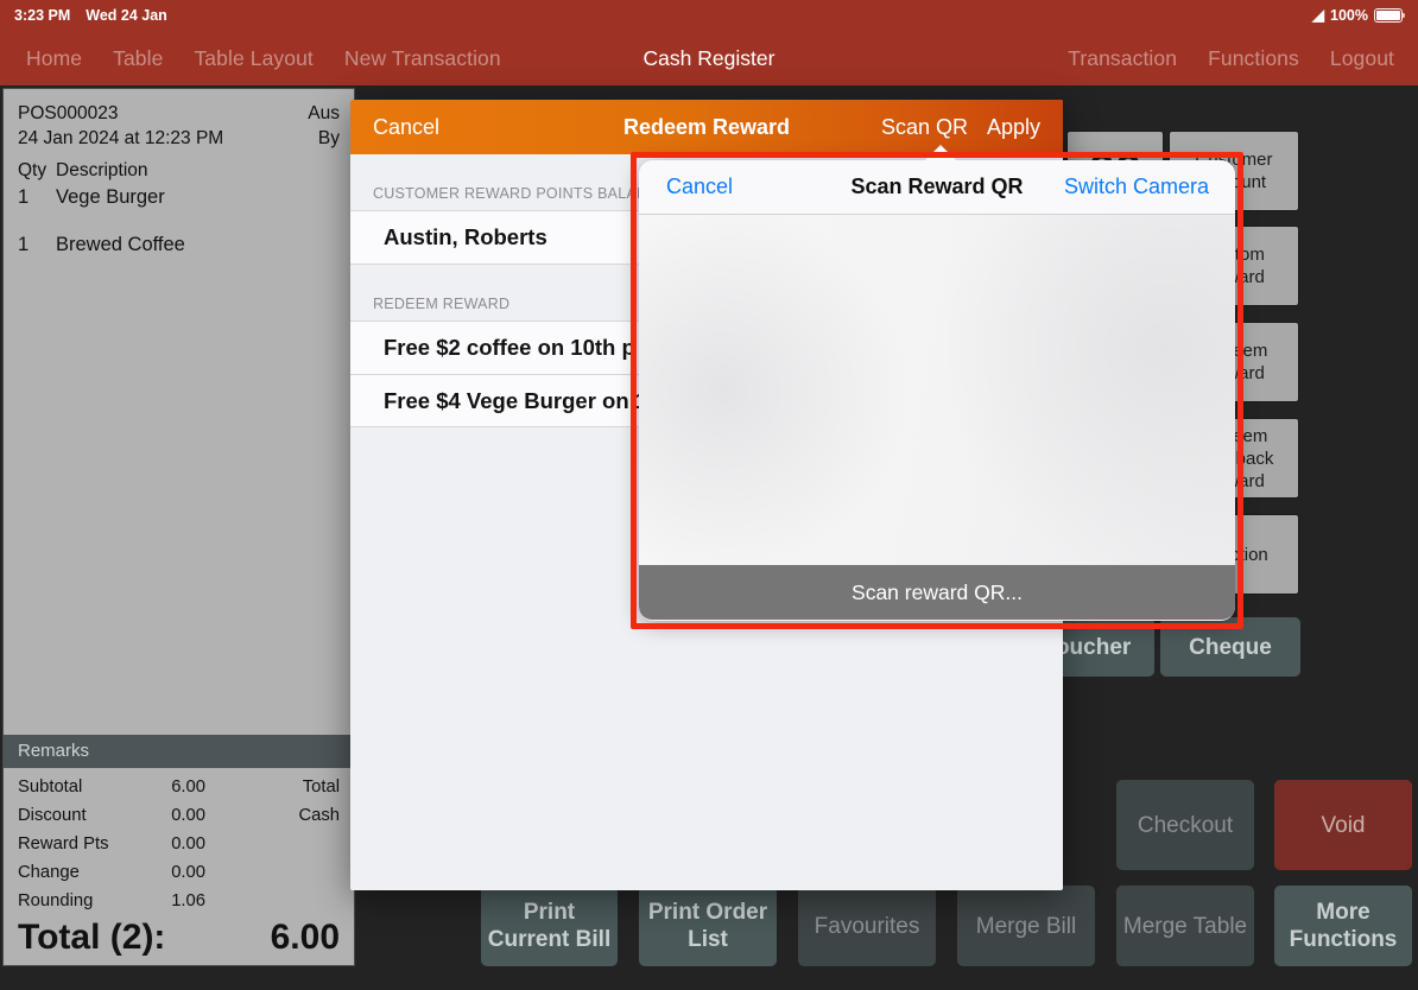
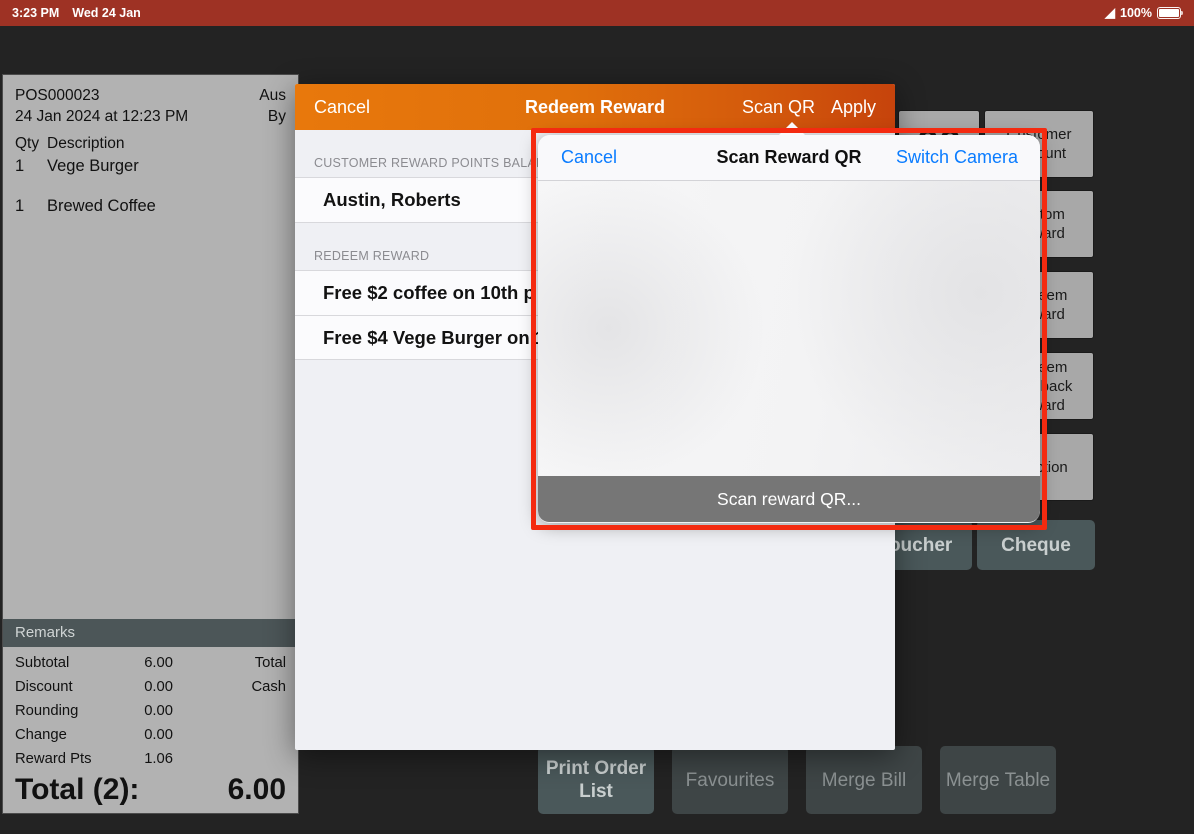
  3:23 PM
  Wed 24 Jan
  ◢
  100%
- Home
- Table
- Table Layout
- New Transaction
- Cash Register
- Transaction
- Functions
- Logout
  POS000023
  Aus
  24 Jan 2024 at 12:23 PM
  By
  Qty
  Description
  1
  Vege Burger
  1
  Brewed Coffee
  Remarks
  Subtotal
  6.00
  Discount
  0.00
- Reward Pts
+ Rounding
  0.00
  Change
  0.00
- Rounding
+ Reward Pts
  1.06
  Total
  Cash
  Total (2):
  6.00
  ucher
  Cheque
- Print Current Bill
  Print Order List
  Favourites
  Merge Bill
  Merge Table
- Checkout
- Void
- More Functions
  Cancel
  Redeem Reward
  Scan QR
  Apply
  CUSTOMER REWARD POINTS BALA
  Austin, Roberts
  REDEEM REWARD
  Free $2 coffee on 10th p
  Free $4 Vege Burger on
  Cancel
  Scan Reward QR
  Switch Camera
  Scan reward QR...
